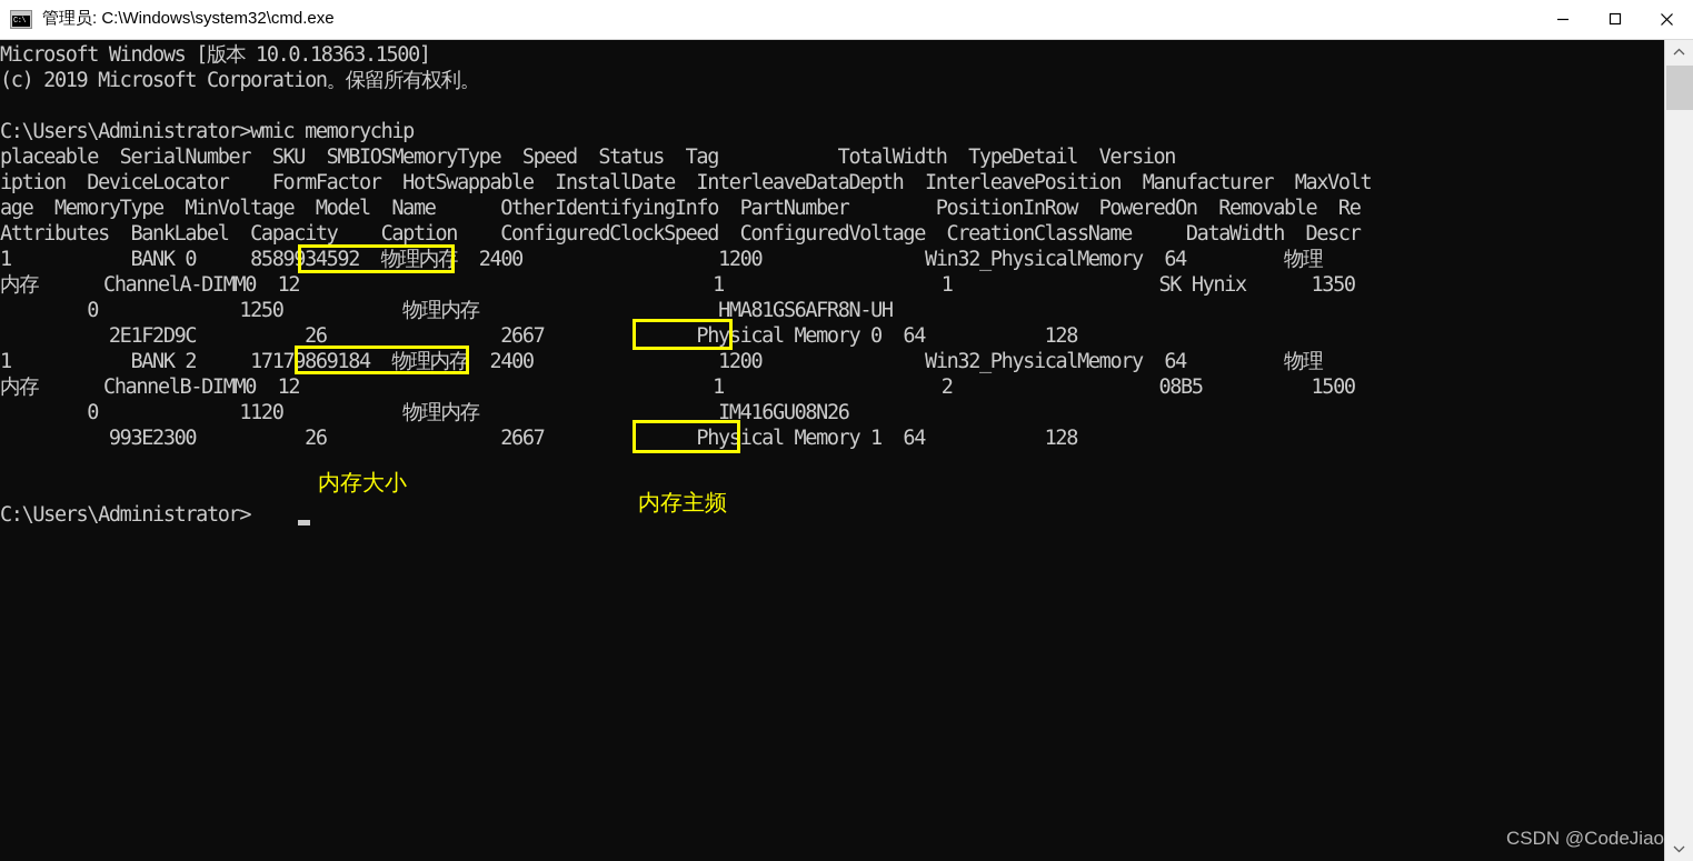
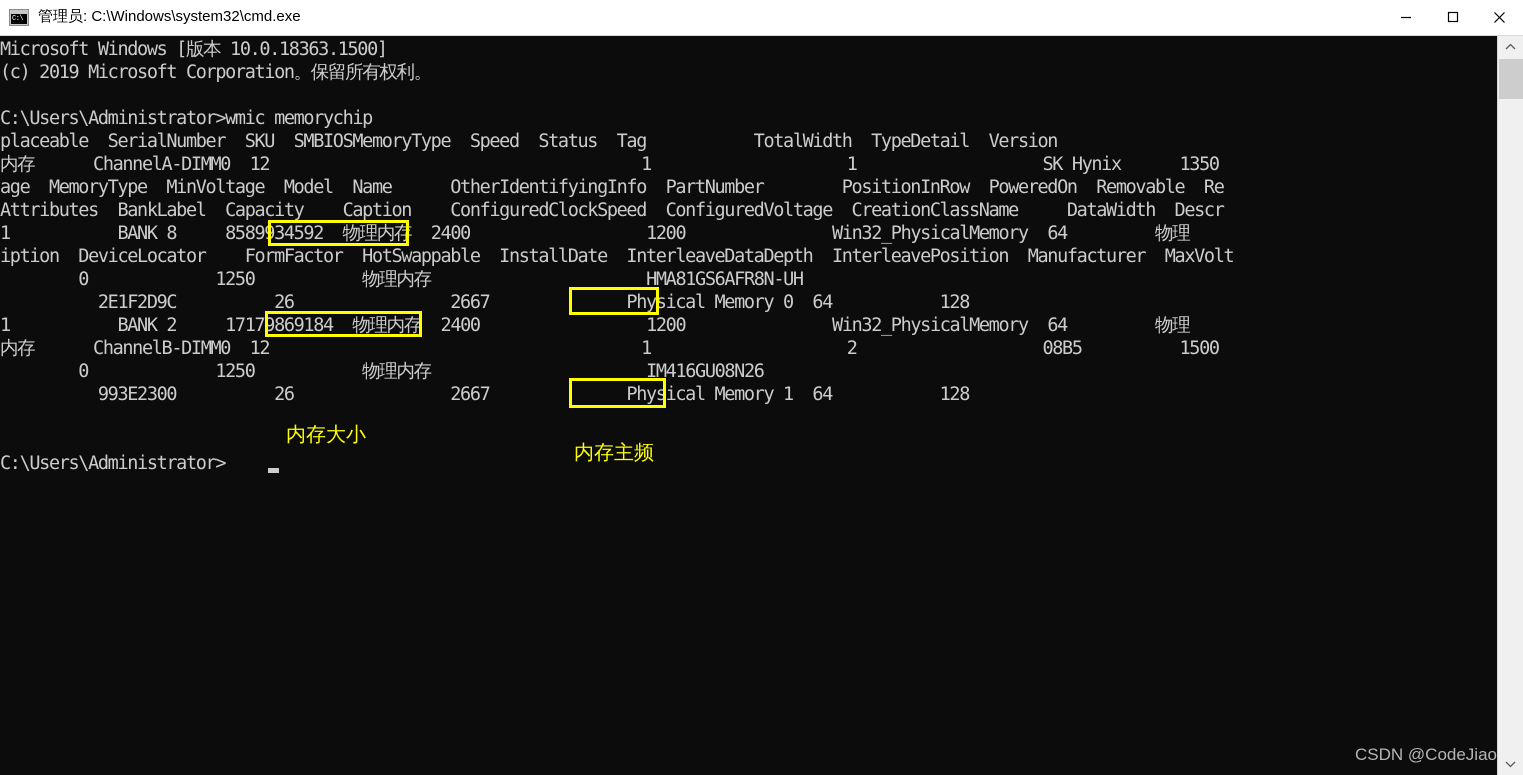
  管理员: C:\Windows\system32\cmd.exe
  Microsoft Windows [版本 10.0.18363.1500]
  (c) 2019 Microsoft Corporation。保留所有权利。
  C:\Users\Administrator>wmic memorychip
  placeable SerialNumber SKU SMBIOSMemoryType Speed Status Tag TotalWidth TypeDetail Version
- iption DeviceLocator FormFactor HotSwappable InstallDate InterleaveDataDepth InterleavePosition Manufacturer MaxVolt
+ 内存 ChannelA-DIMM0 12 1 1 SK Hynix 1350
  age MemoryType MinVoltage Model Name OtherIdentifyingInfo PartNumber PositionInRow PoweredOn Removable Re
  Attributes BankLabel Capacity Caption ConfiguredClockSpeed ConfiguredVoltage CreationClassName DataWidth Descr
- 1 BANK 0 8589934592 物理内存 2400 1200 Win32_PhysicalMemory 64 物理
+ 1 BANK 8 8589934592 物理内存 2400 1200 Win32_PhysicalMemory 64 物理
- 内存 ChannelA-DIMM0 12 1 1 SK Hynix 1350
+ iption DeviceLocator FormFactor HotSwappable InstallDate InterleaveDataDepth InterleavePosition Manufacturer MaxVolt
  0 1250 物理内存 HMA81GS6AFR8N-UH
  2E1F2D9C 26 2667 Physical Memory 0 64 128
  1 BANK 2 17179869184 物理内存 2400 1200 Win32_PhysicalMemory 64 物理
  内存 ChannelB-DIMM0 12 1 2 08B5 1500
- 0 1120 物理内存 IM416GU08N26
+ 0 1250 物理内存 IM416GU08N26
  993E2300 26 2667 Physical Memory 1 64 128
  C:\Users\Administrator>
  内存大小
  内存主频
  CSDN @CodeJiao
